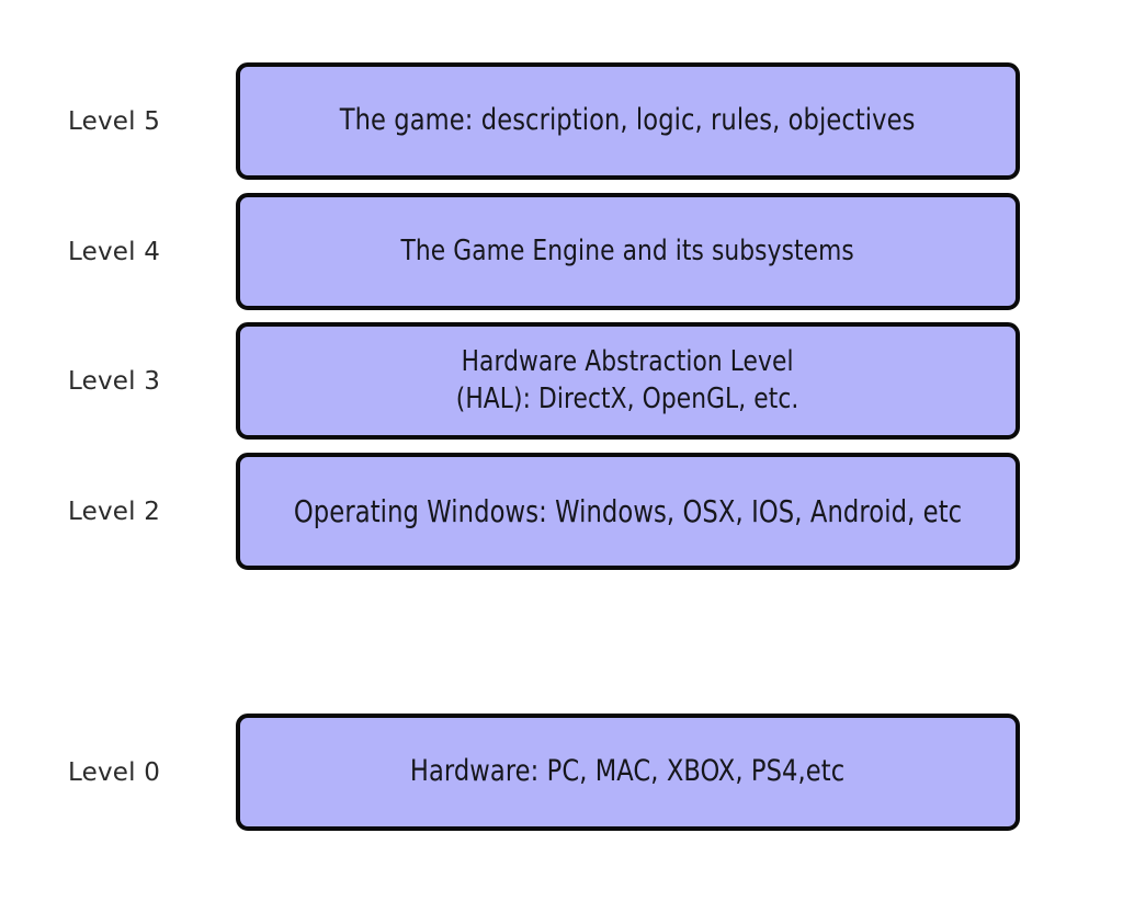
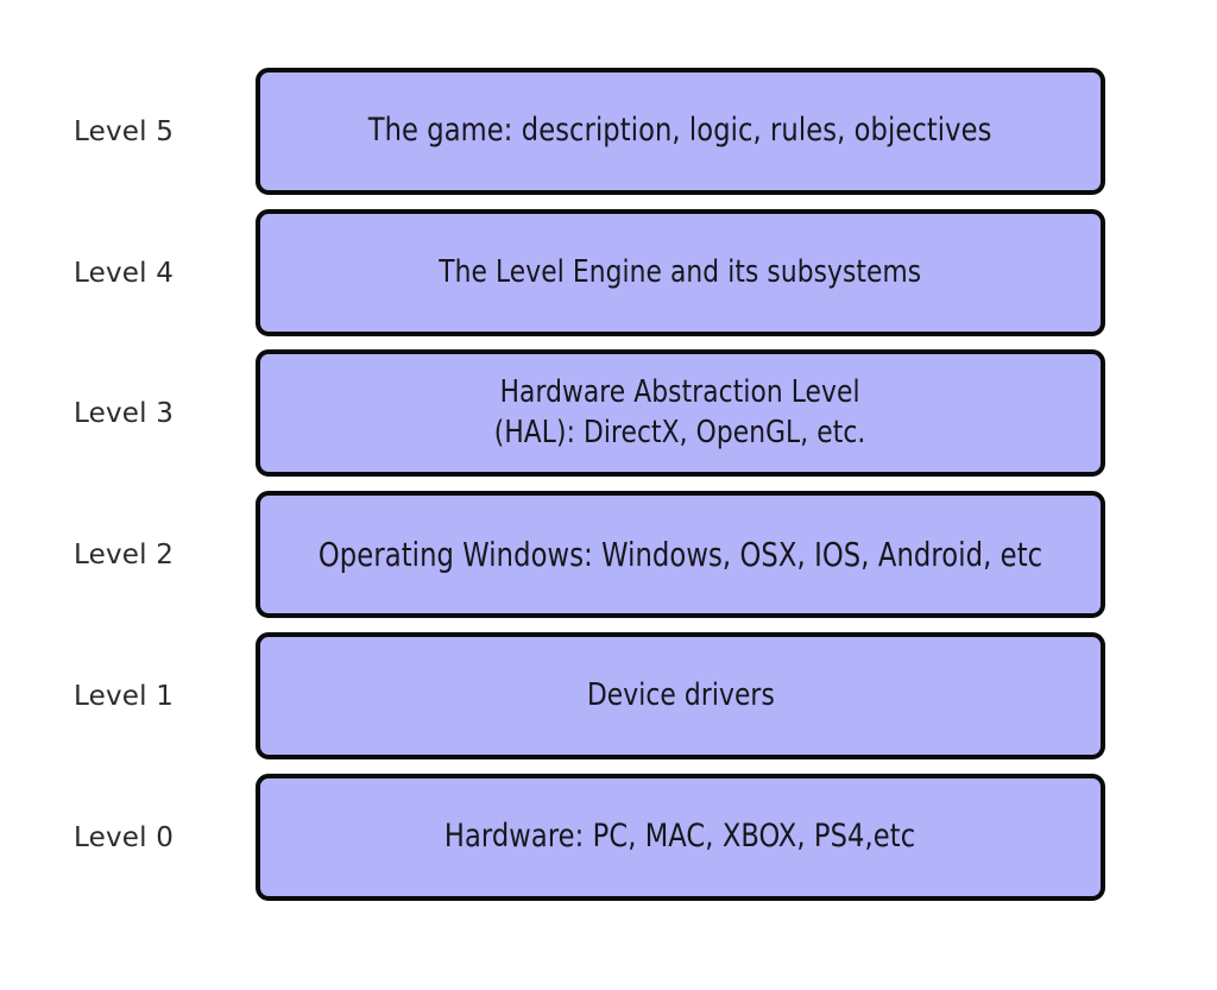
  Level 5
  The game: description, logic, rules, objectives
  Level 4
- The Game Engine and its subsystems
+ The Level Engine and its subsystems
  Level 3
  Hardware Abstraction Level
  (HAL): DirectX, OpenGL, etc.
  Level 2
  Operating Windows: Windows, OSX, IOS, Android, etc
+ Level 1
+ Device drivers
  Level 0
  Hardware: PC, MAC, XBOX, PS4,etc
